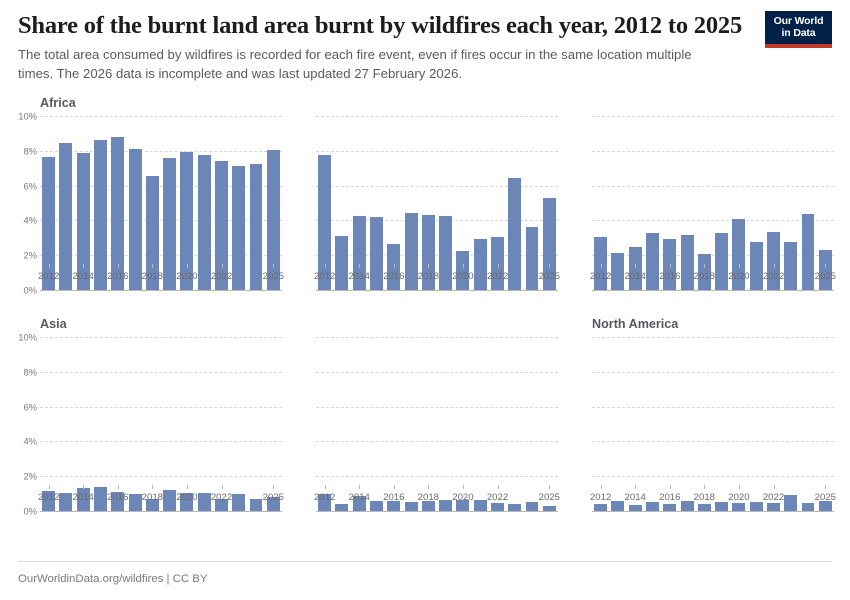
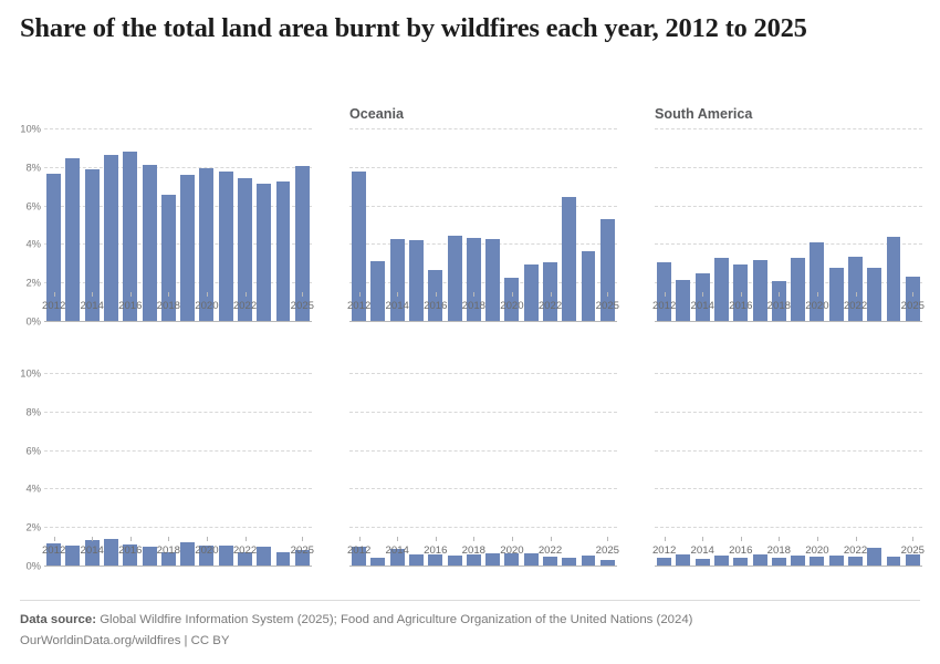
- Share of the burnt land area burnt by wildfires each year, 2012 to 2025
+ Share of the total land area burnt by wildfires each year, 2012 to 2025
- The total area consumed by wildfires is recorded for each fire event, even if fires occur in the same location multiple times. The 2026 data is incomplete and was last updated 27 February 2026.
- Our World
- in Data
- Africa
  0%
  2%
  4%
  6%
  8%
  10%
  2012
  2014
  2016
  2018
  2020
  2022
  2025
+ Oceania
  2012
  2014
  2016
  2018
  2020
  2022
  2025
+ South America
  2012
  2014
  2016
  2018
  2020
  2022
  2025
- Asia
  0%
  2%
  4%
  6%
  8%
  10%
  2012
  2014
  2016
  2018
  2020
  2022
  2025
  2012
  2014
  2016
  2018
  2020
  2022
  2025
- North America
  2012
  2014
  2016
  2018
  2020
  2022
  2025
+ Data source: Global Wildfire Information System (2025); Food and Agriculture Organization of the United Nations (2024)
  OurWorldinData.org/wildfires | CC BY
